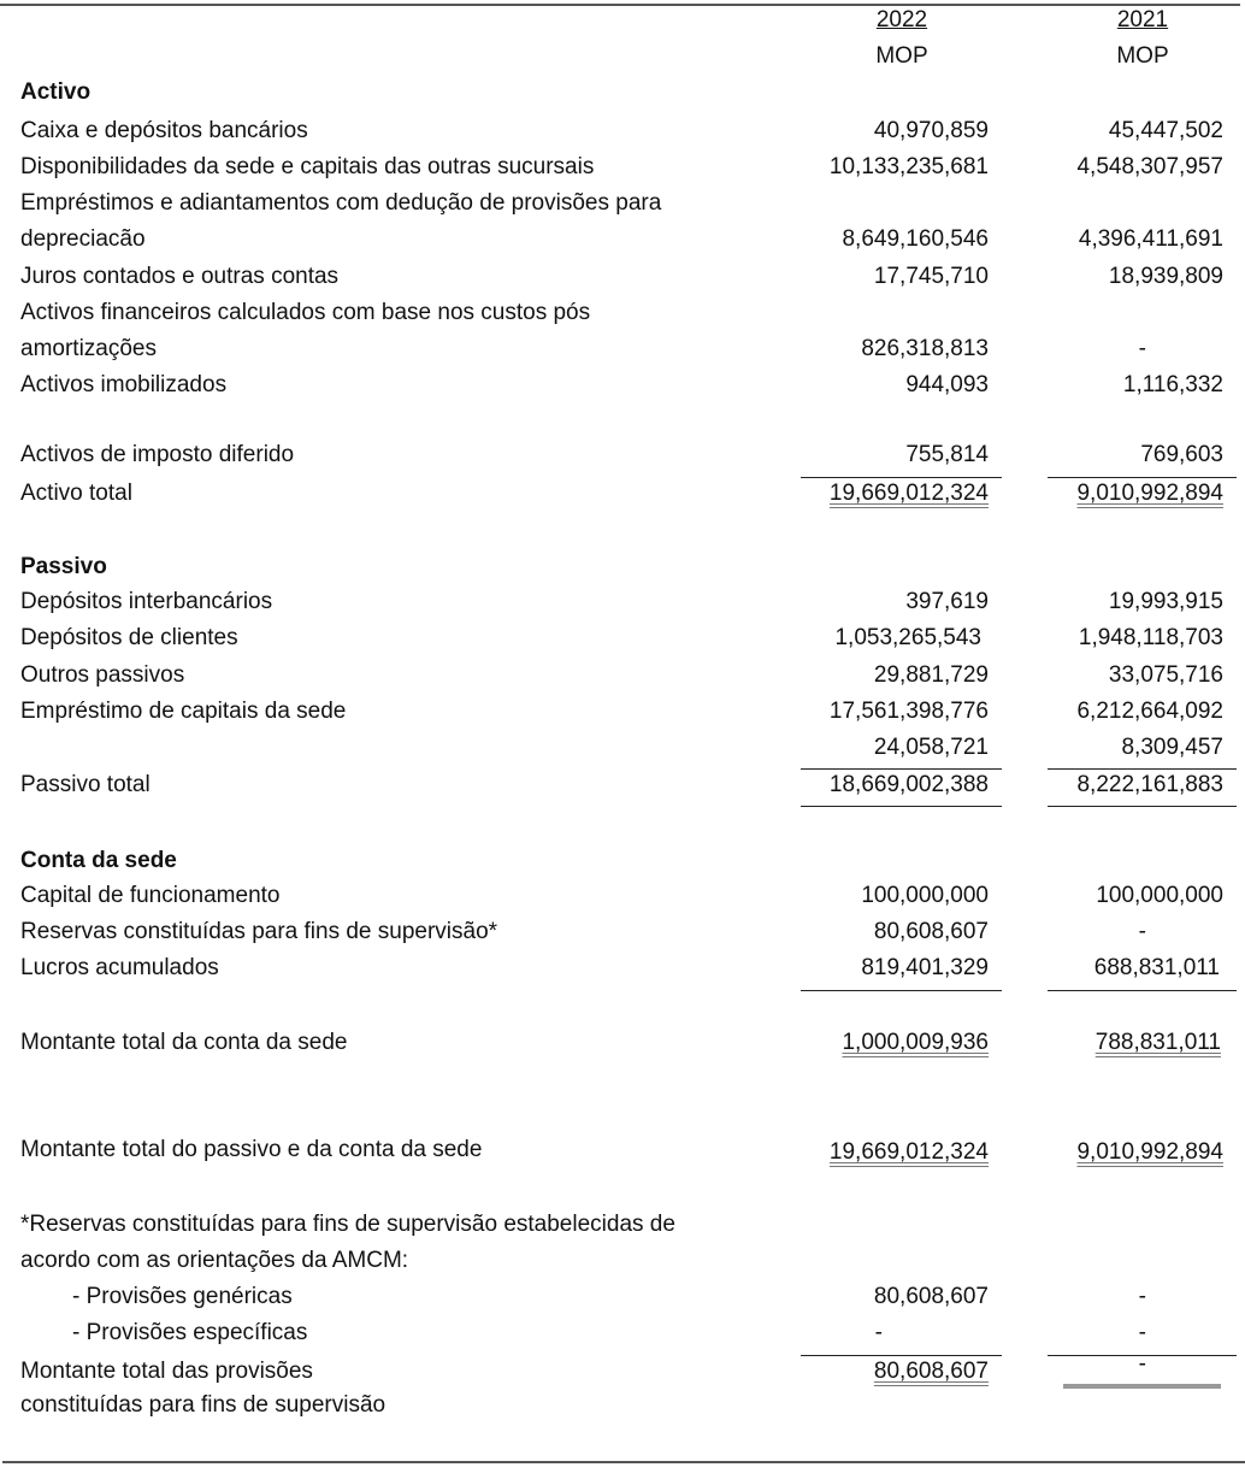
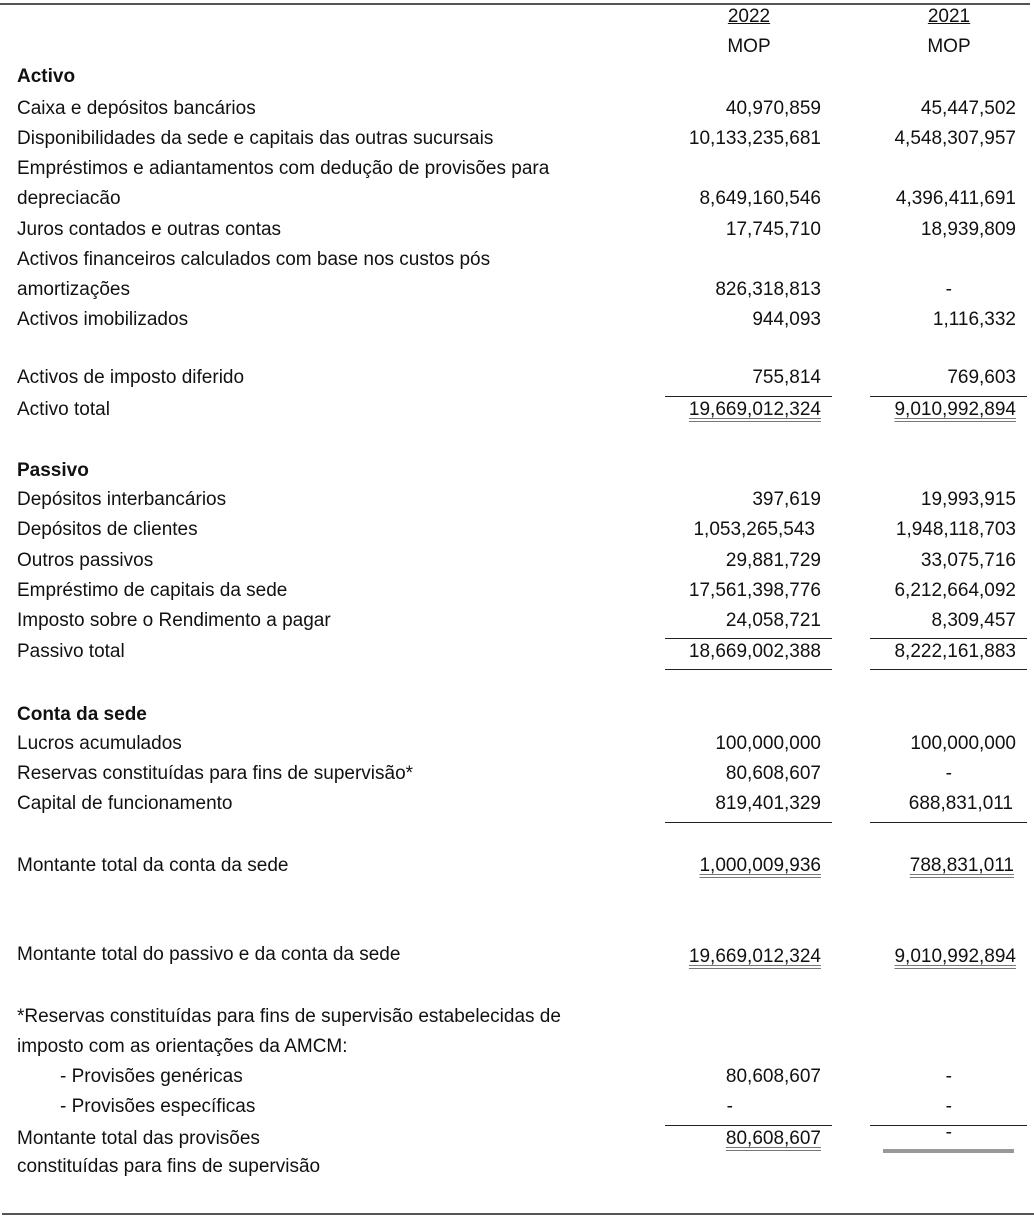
  2022
  MOP
  2021
  MOP
  Activo
  Caixa e depósitos bancários
  40,970,859
  45,447,502
  Disponibilidades da sede e capitais das outras sucursais
  10,133,235,681
  4,548,307,957
  Empréstimos e adiantamentos com dedução de provisões para
  depreciacão
  8,649,160,546
  4,396,411,691
  Juros contados e outras contas
  17,745,710
  18,939,809
  Activos financeiros calculados com base nos custos pós
  amortizações
  826,318,813
  -
  Activos imobilizados
  944,093
  1,116,332
  Activos de imposto diferido
  755,814
  769,603
  Activo total
  19,669,012,324
  9,010,992,894
  Passivo
  Depósitos interbancários
  397,619
  19,993,915
  Depósitos de clientes
  1,053,265,543
  1,948,118,703
  Outros passivos
  29,881,729
  33,075,716
  Empréstimo de capitais da sede
  17,561,398,776
  6,212,664,092
+ Imposto sobre o Rendimento a pagar
  24,058,721
  8,309,457
  Passivo total
  18,669,002,388
  8,222,161,883
  Conta da sede
- Capital de funcionamento
+ Lucros acumulados
  100,000,000
  100,000,000
  Reservas constituídas para fins de supervisão*
  80,608,607
  -
- Lucros acumulados
+ Capital de funcionamento
  819,401,329
  688,831,011
  Montante total da conta da sede
  1,000,009,936
  788,831,011
  Montante total do passivo e da conta da sede
  19,669,012,324
  9,010,992,894
  *Reservas constituídas para fins de supervisão estabelecidas de
- acordo com as orientações da AMCM:
+ imposto com as orientações da AMCM:
  - Provisões genéricas
  80,608,607
  -
  - Provisões específicas
  -
  -
  Montante total das provisões
  80,608,607
  -
  constituídas para fins de supervisão
